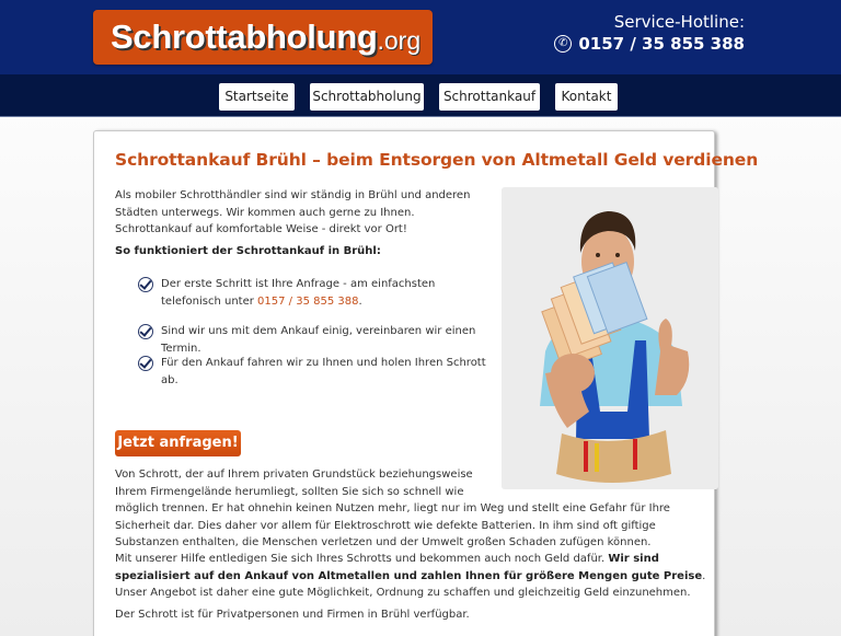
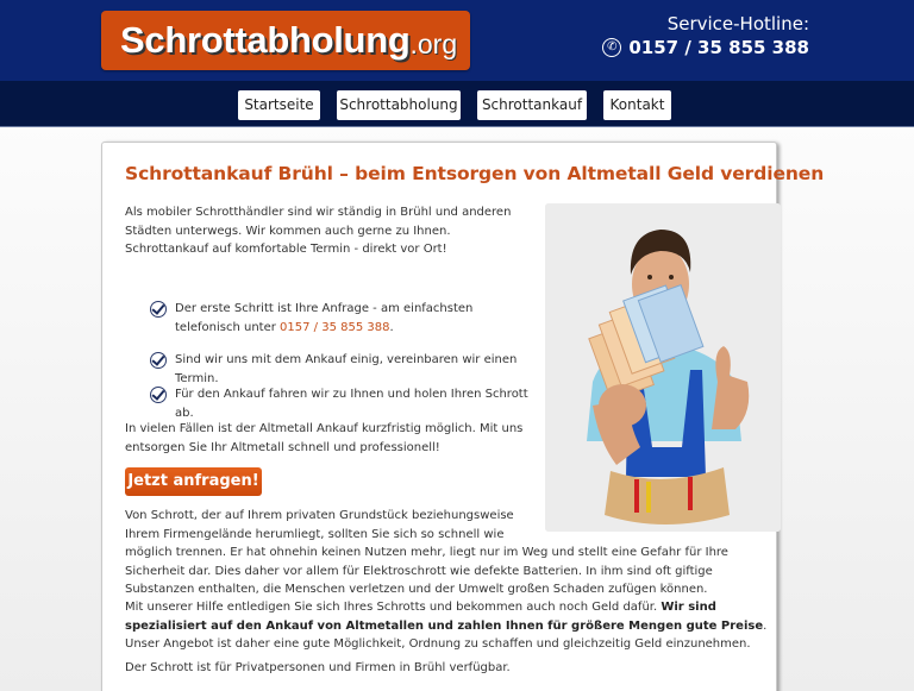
  Schrottabholung
  .org
  Service-Hotline:
  ✆
  0157 / 35 855 388
  Startseite
  Schrottabholung
  Schrottankauf
  Kontakt
  Schrottankauf Brühl – beim Entsorgen von Altmetall Geld verdienen
- Als mobiler Schrotthändler sind wir ständig in Brühl und anderen Städten unterwegs. Wir kommen auch gerne zu Ihnen. Schrottankauf auf komfortable Weise - direkt vor Ort!
+ Als mobiler Schrotthändler sind wir ständig in Brühl und anderen Städten unterwegs. Wir kommen auch gerne zu Ihnen. Schrottankauf auf komfortable Termin - direkt vor Ort!
- So funktioniert der Schrottankauf in Brühl:
  Der erste Schritt ist Ihre Anfrage - am einfachsten telefonisch unter 0157 / 35 855 388.
  Sind wir uns mit dem Ankauf einig, vereinbaren wir einen Termin.
  Für den Ankauf fahren wir zu Ihnen und holen Ihren Schrott ab.
+ In vielen Fällen ist der Altmetall Ankauf kurzfristig möglich. Mit uns entsorgen Sie Ihr Altmetall schnell und professionell!
  Jetzt anfragen!
  Von Schrott, der auf Ihrem privaten Grundstück beziehungsweise Ihrem Firmengelände herumliegt, sollten Sie sich so schnell wie möglich trennen. Er hat ohnehin keinen Nutzen mehr, liegt nur im Weg und stellt eine Gefahr für Ihre Sicherheit dar. Dies daher vor allem für Elektroschrott wie defekte Batterien. In ihm sind oft giftige Substanzen enthalten, die Menschen verletzen und der Umwelt großen Schaden zufügen können.
  Mit unserer Hilfe entledigen Sie sich Ihres Schrotts und bekommen auch noch Geld dafür. Wir sind spezialisiert auf den Ankauf von Altmetallen und zahlen Ihnen für größere Mengen gute Preise. Unser Angebot ist daher eine gute Möglichkeit, Ordnung zu schaffen und gleichzeitig Geld einzunehmen.
  Der Schrott ist für Privatpersonen und Firmen in Brühl verfügbar.
